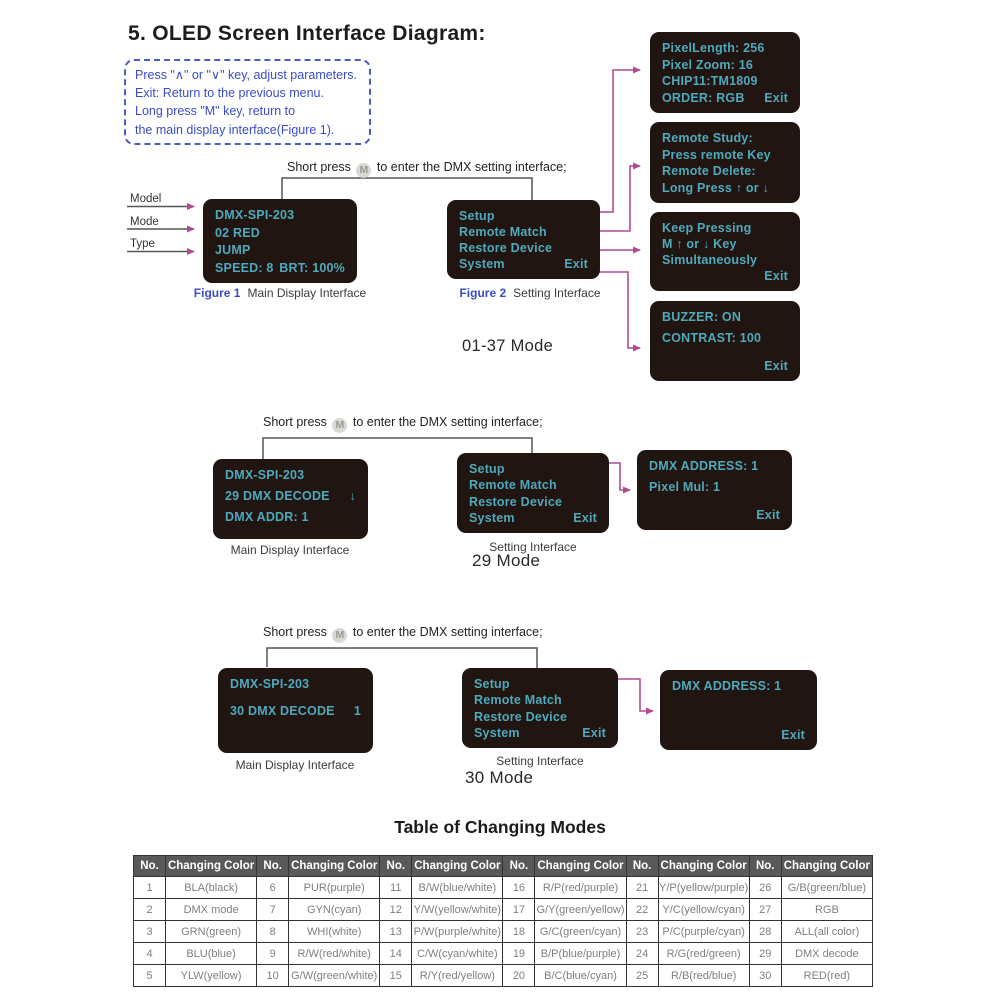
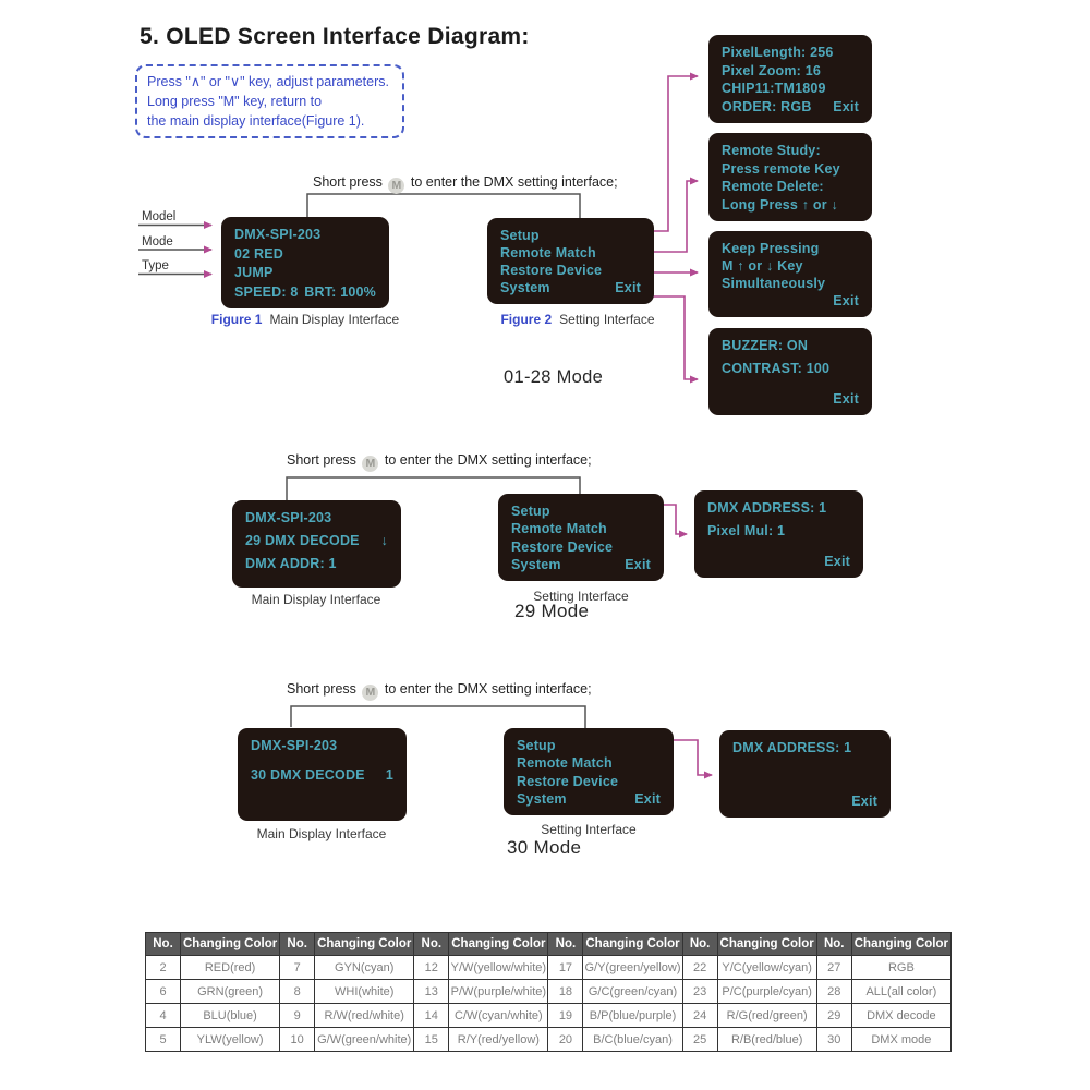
  5. OLED Screen Interface Diagram:
  Press "∧" or "∨" key, adjust parameters.
- Exit: Return to the previous menu.
  Long press "M" key, return to
  the main display interface(Figure 1).
  Short press M to enter the DMX setting interface;
  Model
  Mode
  Type
  DMX-SPI-203
  02 RED
  JUMP
  SPEED: 8
  BRT: 100%
  Figure 1 Main Display Interface
  Setup
  Remote Match
  Restore Device
  System
  Exit
  Figure 2 Setting Interface
  PixelLength: 256
  Pixel Zoom: 16
  CHIP11:TM1809
  ORDER: RGB
  Exit
  Remote Study:
  Press remote Key
  Remote Delete:
  Long Press ↑ or ↓
  Keep Pressing
  M ↑ or ↓ Key
  Simultaneously
  Exit
  BUZZER: ON
  CONTRAST: 100
  Exit
- 01-37 Mode
+ 01-28 Mode
  Short press M to enter the DMX setting interface;
  DMX-SPI-203
  29 DMX DECODE
  ↓
  DMX ADDR: 1
  Main Display Interface
  Setup
  Remote Match
  Restore Device
  System
  Exit
  Setting Interface
  29 Mode
  DMX ADDRESS: 1
  Pixel Mul: 1
  Exit
  Short press M to enter the DMX setting interface;
  DMX-SPI-203
  30 DMX DECODE
  1
  Main Display Interface
  Setup
  Remote Match
  Restore Device
  System
  Exit
  Setting Interface
  30 Mode
  DMX ADDRESS: 1
  Exit
- Table of Changing Modes
  No.	Changing Color	No.	Changing Color	No.	Changing Color	No.	Changing Color	No.	Changing Color	No.	Changing Color
- 1	BLA(black)	6	PUR(purple)	11	B/W(blue/white)	16	R/P(red/purple)	21	Y/P(yellow/purple)	26	G/B(green/blue)
- 2	DMX mode	7	GYN(cyan)	12	Y/W(yellow/white)	17	G/Y(green/yellow)	22	Y/C(yellow/cyan)	27	RGB
+ 2	RED(red)	7	GYN(cyan)	12	Y/W(yellow/white)	17	G/Y(green/yellow)	22	Y/C(yellow/cyan)	27	RGB
- 3	GRN(green)	8	WHI(white)	13	P/W(purple/white)	18	G/C(green/cyan)	23	P/C(purple/cyan)	28	ALL(all color)
+ 6	GRN(green)	8	WHI(white)	13	P/W(purple/white)	18	G/C(green/cyan)	23	P/C(purple/cyan)	28	ALL(all color)
  4	BLU(blue)	9	R/W(red/white)	14	C/W(cyan/white)	19	B/P(blue/purple)	24	R/G(red/green)	29	DMX decode
- 5	YLW(yellow)	10	G/W(green/white)	15	R/Y(red/yellow)	20	B/C(blue/cyan)	25	R/B(red/blue)	30	RED(red)
+ 5	YLW(yellow)	10	G/W(green/white)	15	R/Y(red/yellow)	20	B/C(blue/cyan)	25	R/B(red/blue)	30	DMX mode
